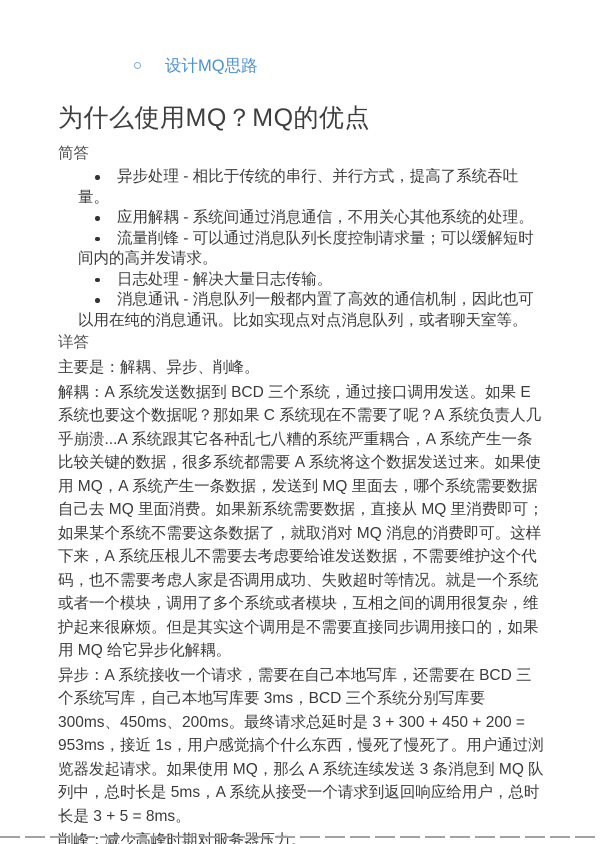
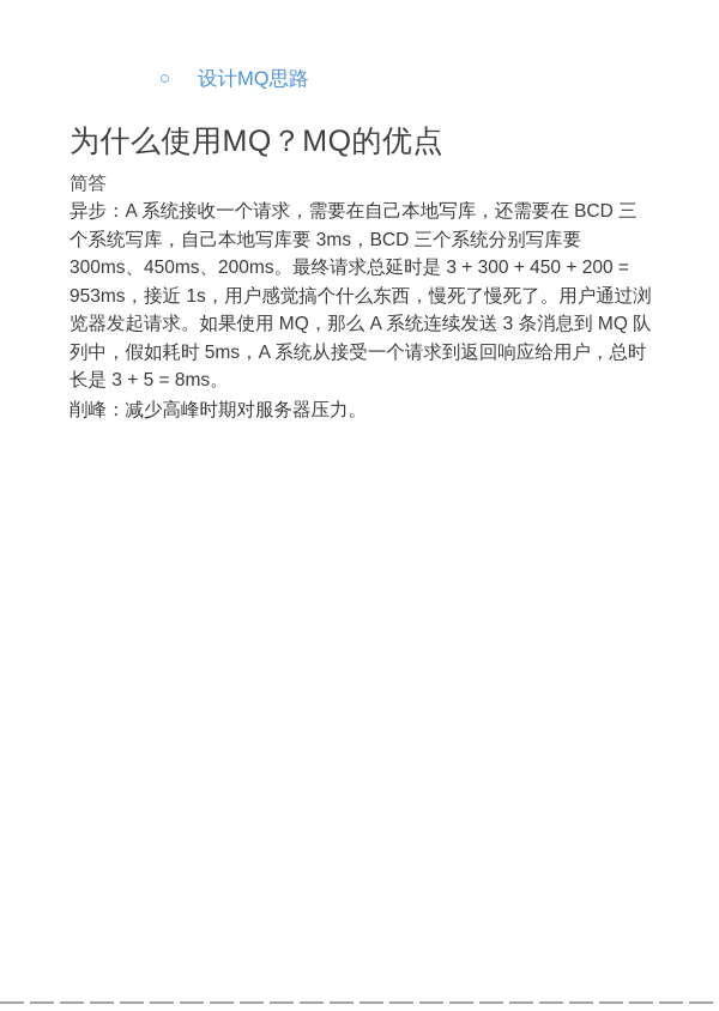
  设计MQ思路
  为什么使用MQ？MQ的优点
  简答
- 异步处理 - 相比于传统的串行、并行方式，提高了系统吞吐量。
- 应用解耦 - 系统间通过消息通信，不用关心其他系统的处理。
- 流量削锋 - 可以通过消息队列长度控制请求量；可以缓解短时间内的高并发请求。
- 日志处理 - 解决大量日志传输。
- 消息通讯 - 消息队列一般都内置了高效的通信机制，因此也可以用在纯的消息通讯。比如实现点对点消息队列，或者聊天室等。
- 详答
- 主要是：解耦、异步、削峰。
- 解耦：A 系统发送数据到 BCD 三个系统，通过接口调用发送。如果 E 系统也要这个数据呢？那如果 C 系统现在不需要了呢？A 系统负责人几乎崩溃...A 系统跟其它各种乱七八糟的系统严重耦合，A 系统产生一条比较关键的数据，很多系统都需要 A 系统将这个数据发送过来。如果使用 MQ，A 系统产生一条数据，发送到 MQ 里面去，哪个系统需要数据自己去 MQ 里面消费。如果新系统需要数据，直接从 MQ 里消费即可；如果某个系统不需要这条数据了，就取消对 MQ 消息的消费即可。这样下来，A 系统压根儿不需要去考虑要给谁发送数据，不需要维护这个代码，也不需要考虑人家是否调用成功、失败超时等情况。就是一个系统或者一个模块，调用了多个系统或者模块，互相之间的调用很复杂，维护起来很麻烦。但是其实这个调用是不需要直接同步调用接口的，如果用 MQ 给它异步化解耦。
- 异步：A 系统接收一个请求，需要在自己本地写库，还需要在 BCD 三个系统写库，自己本地写库要 3ms，BCD 三个系统分别写库要 300ms、450ms、200ms。最终请求总延时是 3 + 300 + 450 + 200 = 953ms，接近 1s，用户感觉搞个什么东西，慢死了慢死了。用户通过浏览器发起请求。如果使用 MQ，那么 A 系统连续发送 3 条消息到 MQ 队列中，总时长是 5ms，A 系统从接受一个请求到返回响应给用户，总时长是 3 + 5 = 8ms。
+ 异步：A 系统接收一个请求，需要在自己本地写库，还需要在 BCD 三个系统写库，自己本地写库要 3ms，BCD 三个系统分别写库要 300ms、450ms、200ms。最终请求总延时是 3 + 300 + 450 + 200 = 953ms，接近 1s，用户感觉搞个什么东西，慢死了慢死了。用户通过浏览器发起请求。如果使用 MQ，那么 A 系统连续发送 3 条消息到 MQ 队列中，假如耗时 5ms，A 系统从接受一个请求到返回响应给用户，总时长是 3 + 5 = 8ms。
  削峰：减少高峰时期对服务器压力。
